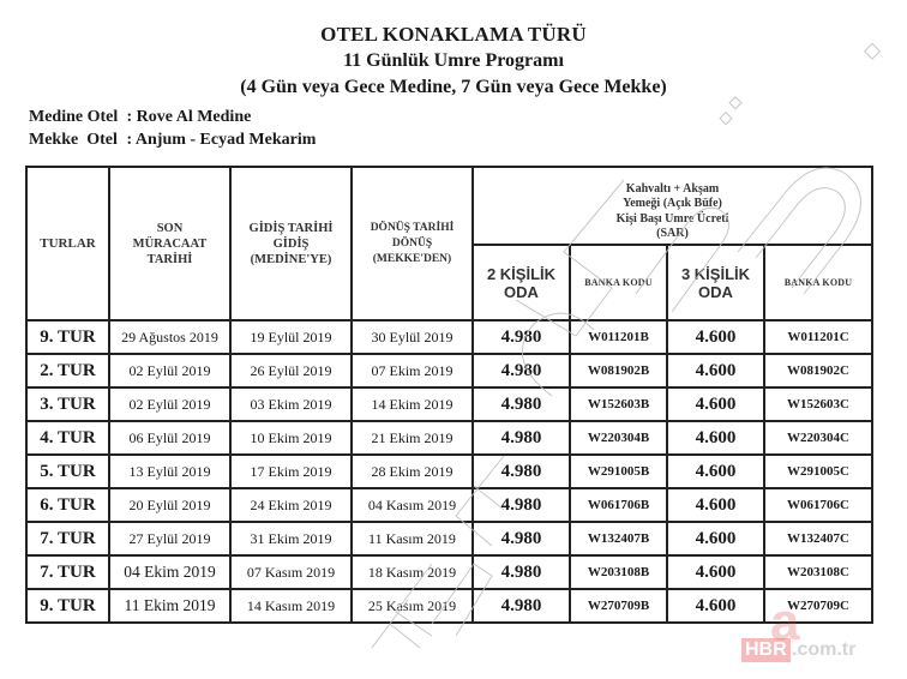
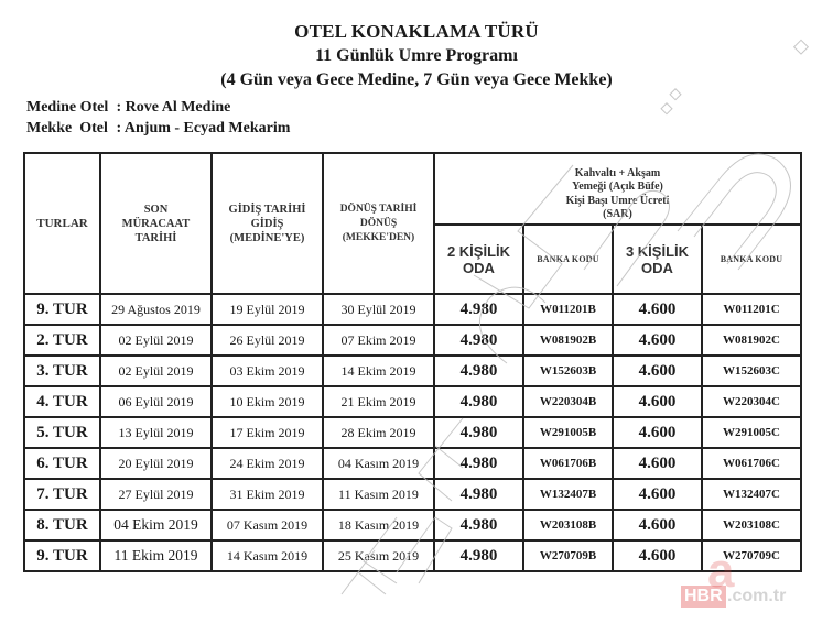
  OTEL KONAKLAMA TÜRÜ
  11 Günlük Umre Programı
  (4 Gün veya Gece Medine, 7 Gün veya Gece Mekke)
  Medine Otel : Rove Al Medine
  Mekke Otel : Anjum - Ecyad Mekarim
  TURLAR	SON MÜRACAAT TARİHİ	GİDİŞ TARİHİ GİDİŞ (MEDİNE'YE)	DÖNÜŞ TARİHİ DÖNÜŞ (MEKKE'DEN)	Kahvaltı + Akşam Yemeği (Açık Büfe) Kişi Başı Umre Ücreti (SAR)
  2 KİŞİLİK ODA	BANKA KODU	3 KİŞİLİK ODA	BANKA KODU
  9. TUR	29 Ağustos 2019	19 Eylül 2019	30 Eylül 2019	4.980	W011201B	4.600	W011201C
  2. TUR	02 Eylül 2019	26 Eylül 2019	07 Ekim 2019	4.980	W081902B	4.600	W081902C
  3. TUR	02 Eylül 2019	03 Ekim 2019	14 Ekim 2019	4.980	W152603B	4.600	W152603C
  4. TUR	06 Eylül 2019	10 Ekim 2019	21 Ekim 2019	4.980	W220304B	4.600	W220304C
  5. TUR	13 Eylül 2019	17 Ekim 2019	28 Ekim 2019	4.980	W291005B	4.600	W291005C
  6. TUR	20 Eylül 2019	24 Ekim 2019	04 Kasım 2019	4.980	W061706B	4.600	W061706C
  7. TUR	27 Eylül 2019	31 Ekim 2019	11 Kasım 2019	4.980	W132407B	4.600	W132407C
- 7. TUR	04 Ekim 2019	07 Kasım 2019	18 Kasım 2019	4.980	W203108B	4.600	W203108C
+ 8. TUR	04 Ekim 2019	07 Kasım 2019	18 Kasım 2019	4.980	W203108B	4.600	W203108C
  9. TUR	11 Ekim 2019	14 Kasım 2019	25 Kasım 2019	4.980	W270709B	4.600	W270709C
  a
  HBR
  .com.tr
